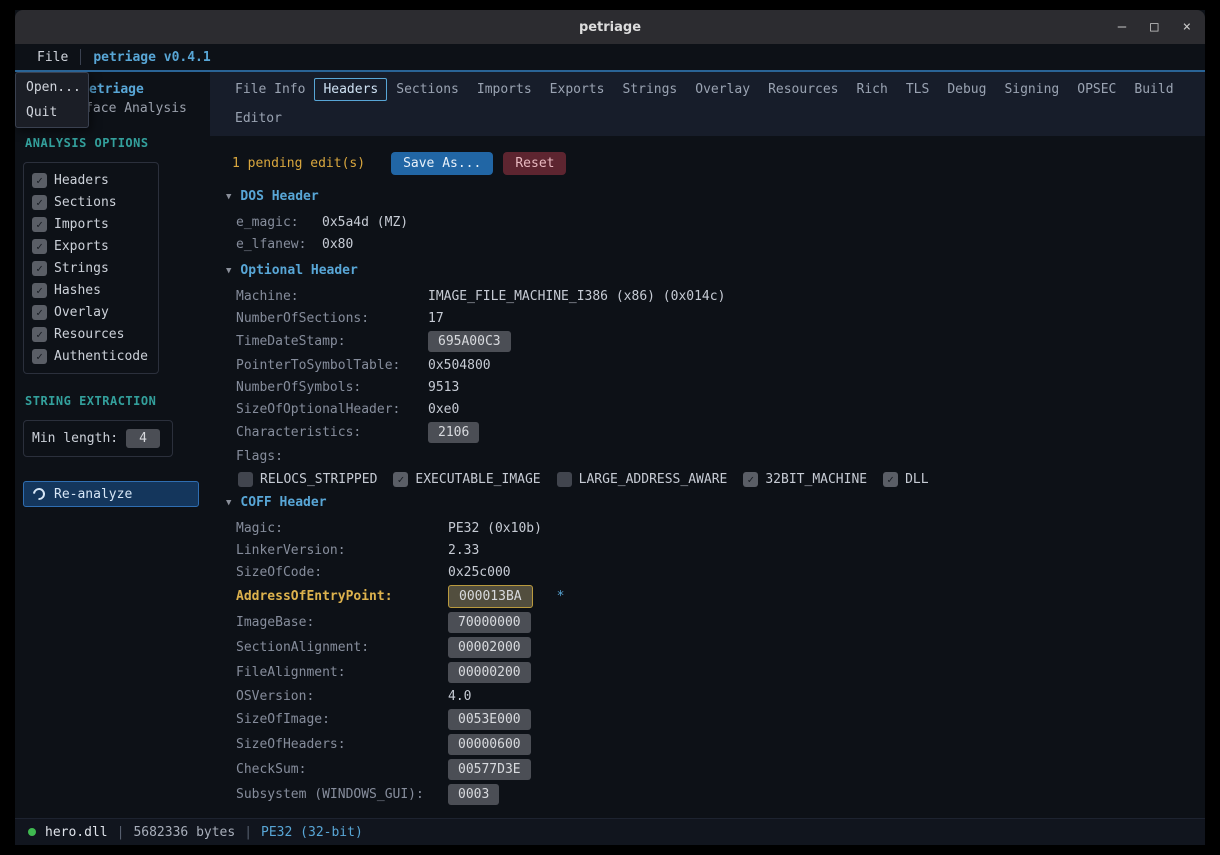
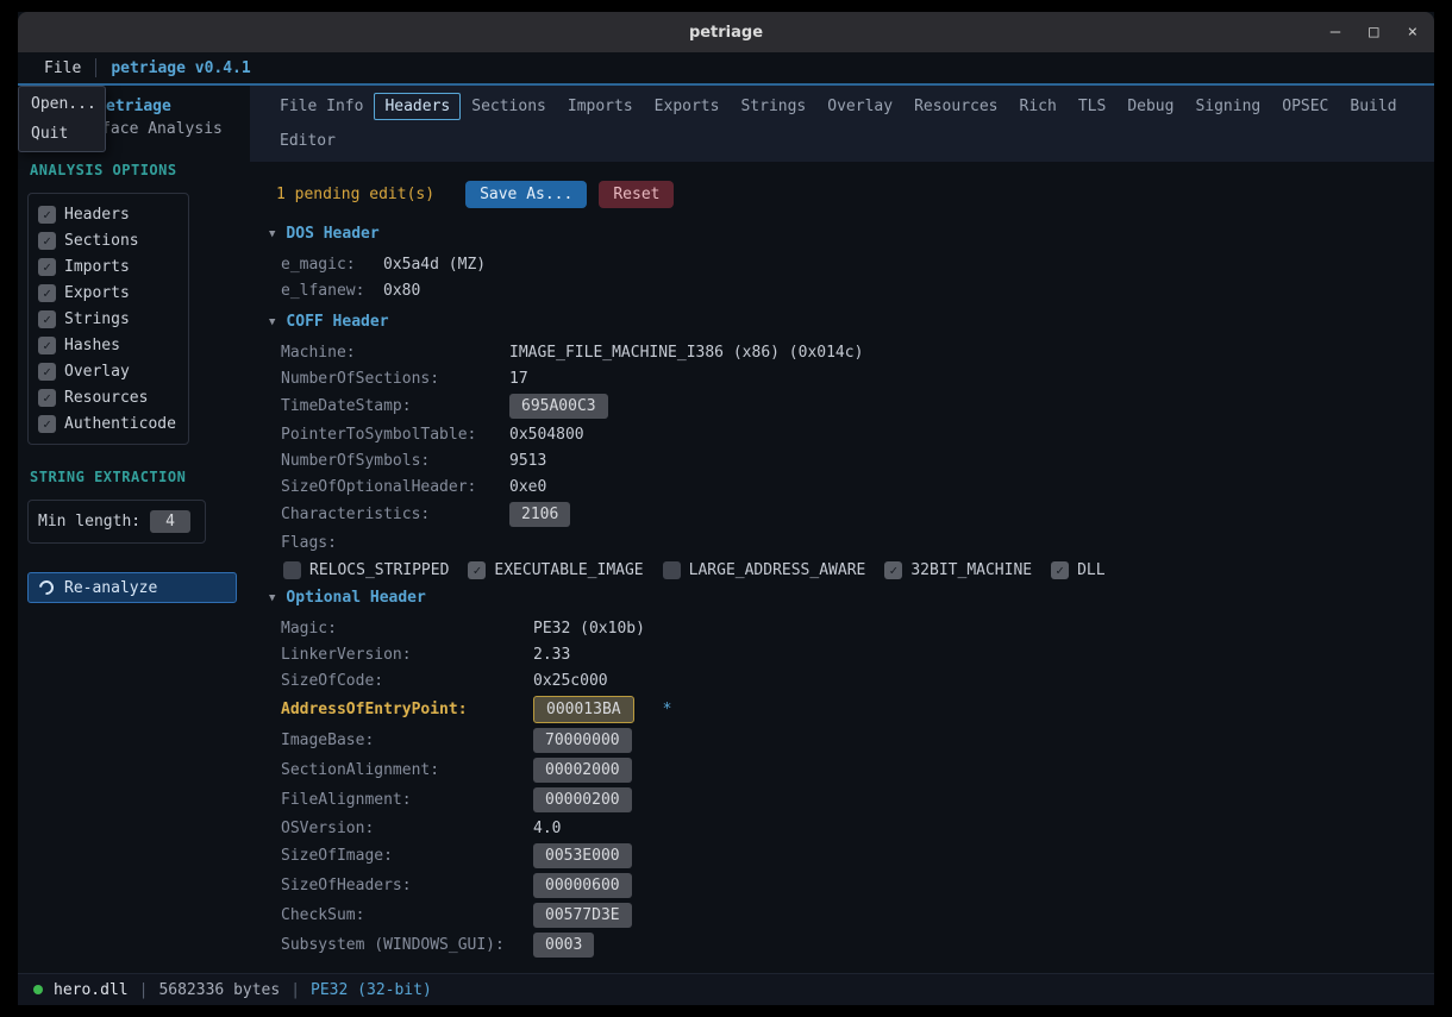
  petriage
  –
  □
  ×
  File
  petriage v0.4.1
  Open...
  Quit
  etriage
  face Analysis
  ANALYSIS OPTIONS
  ✓
  Headers
  ✓
  Sections
  ✓
  Imports
  ✓
  Exports
  ✓
  Strings
  ✓
  Hashes
  ✓
  Overlay
  ✓
  Resources
  ✓
  Authenticode
  STRING EXTRACTION
  Min length:
  4
  Re-analyze
  File Info
  Headers
  Sections
  Imports
  Exports
  Strings
  Overlay
  Resources
  Rich
  TLS
  Debug
  Signing
  OPSEC
  Build
  Editor
  1 pending edit(s)
  Save As...
  Reset
  ▼
  DOS Header
  e_magic:
  0x5a4d (MZ)
  e_lfanew:
  0x80
  ▼
- Optional Header
+ COFF Header
  Machine:
  IMAGE_FILE_MACHINE_I386 (x86) (0x014c)
  NumberOfSections:
  17
  TimeDateStamp:
  695A00C3
  PointerToSymbolTable:
  0x504800
  NumberOfSymbols:
  9513
  SizeOfOptionalHeader:
  0xe0
  Characteristics:
  2106
  Flags:
  RELOCS_STRIPPED
  ✓
  EXECUTABLE_IMAGE
  LARGE_ADDRESS_AWARE
  ✓
  32BIT_MACHINE
  ✓
  DLL
  ▼
- COFF Header
+ Optional Header
  Magic:
  PE32 (0x10b)
  LinkerVersion:
  2.33
  SizeOfCode:
  0x25c000
  AddressOfEntryPoint:
  000013BA
  *
  ImageBase:
  70000000
  SectionAlignment:
  00002000
  FileAlignment:
  00000200
  OSVersion:
  4.0
  SizeOfImage:
  0053E000
  SizeOfHeaders:
  00000600
  CheckSum:
  00577D3E
  Subsystem (WINDOWS_GUI):
  0003
  hero.dll
  |
  5682336 bytes
  |
  PE32 (32-bit)
